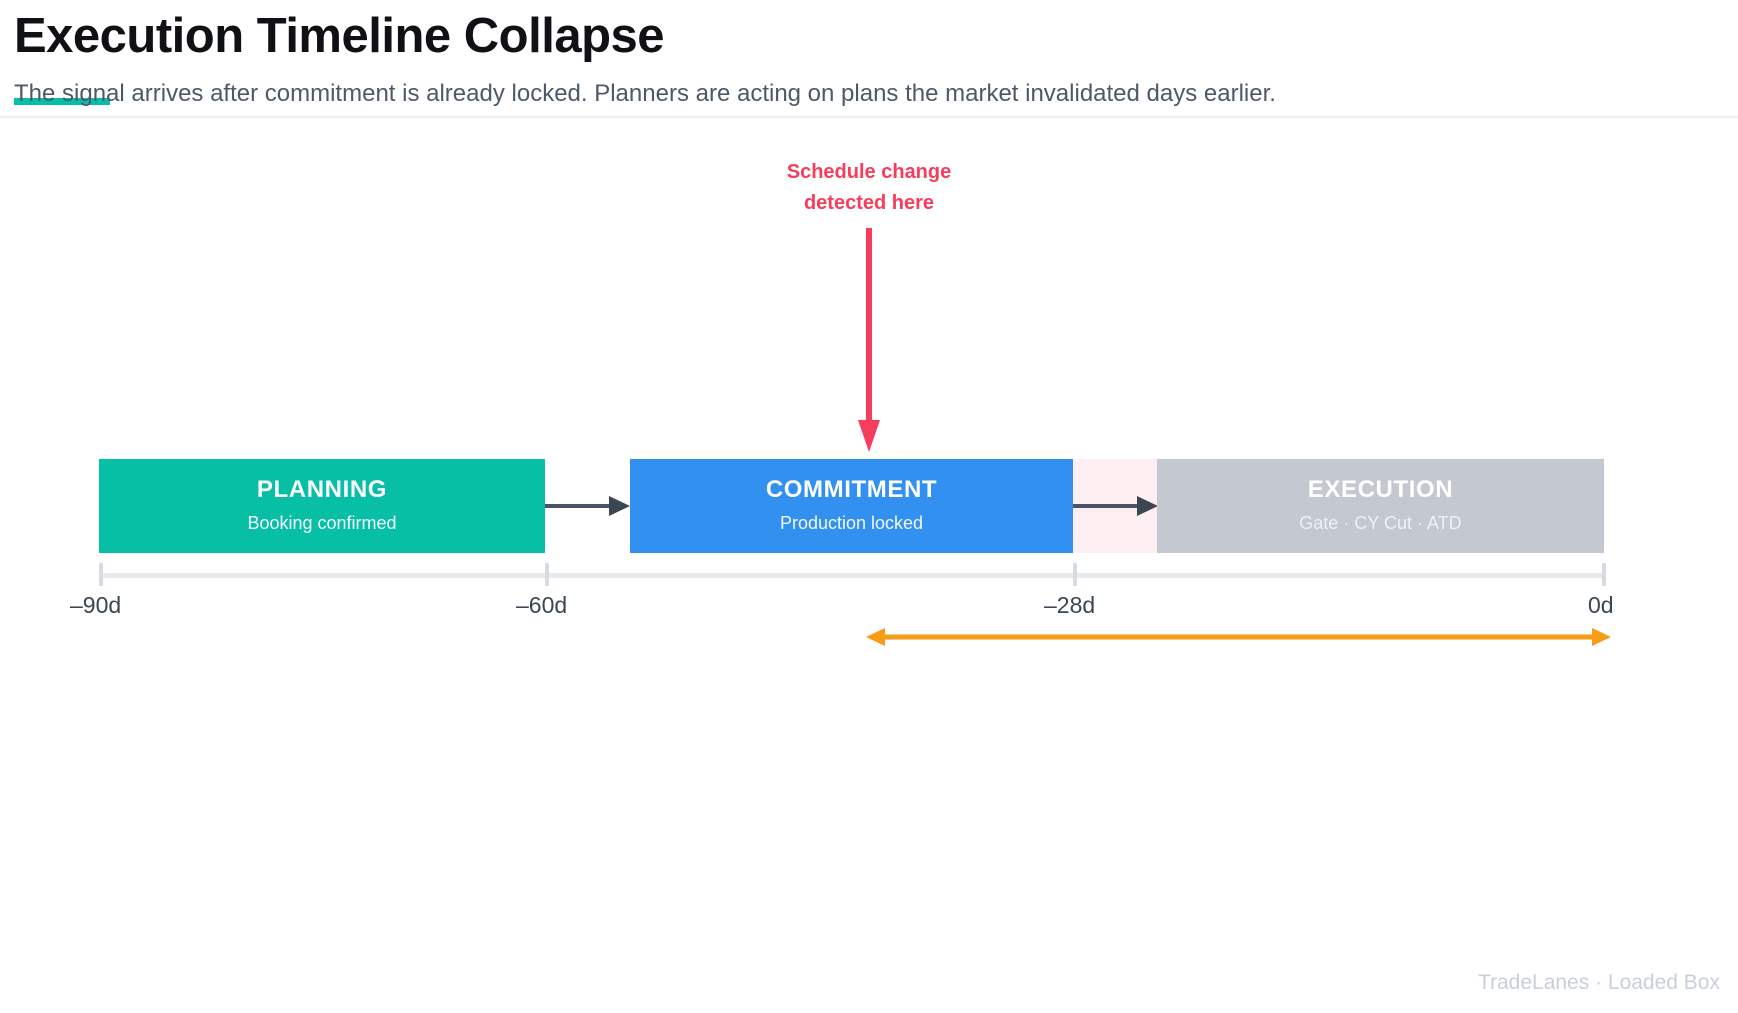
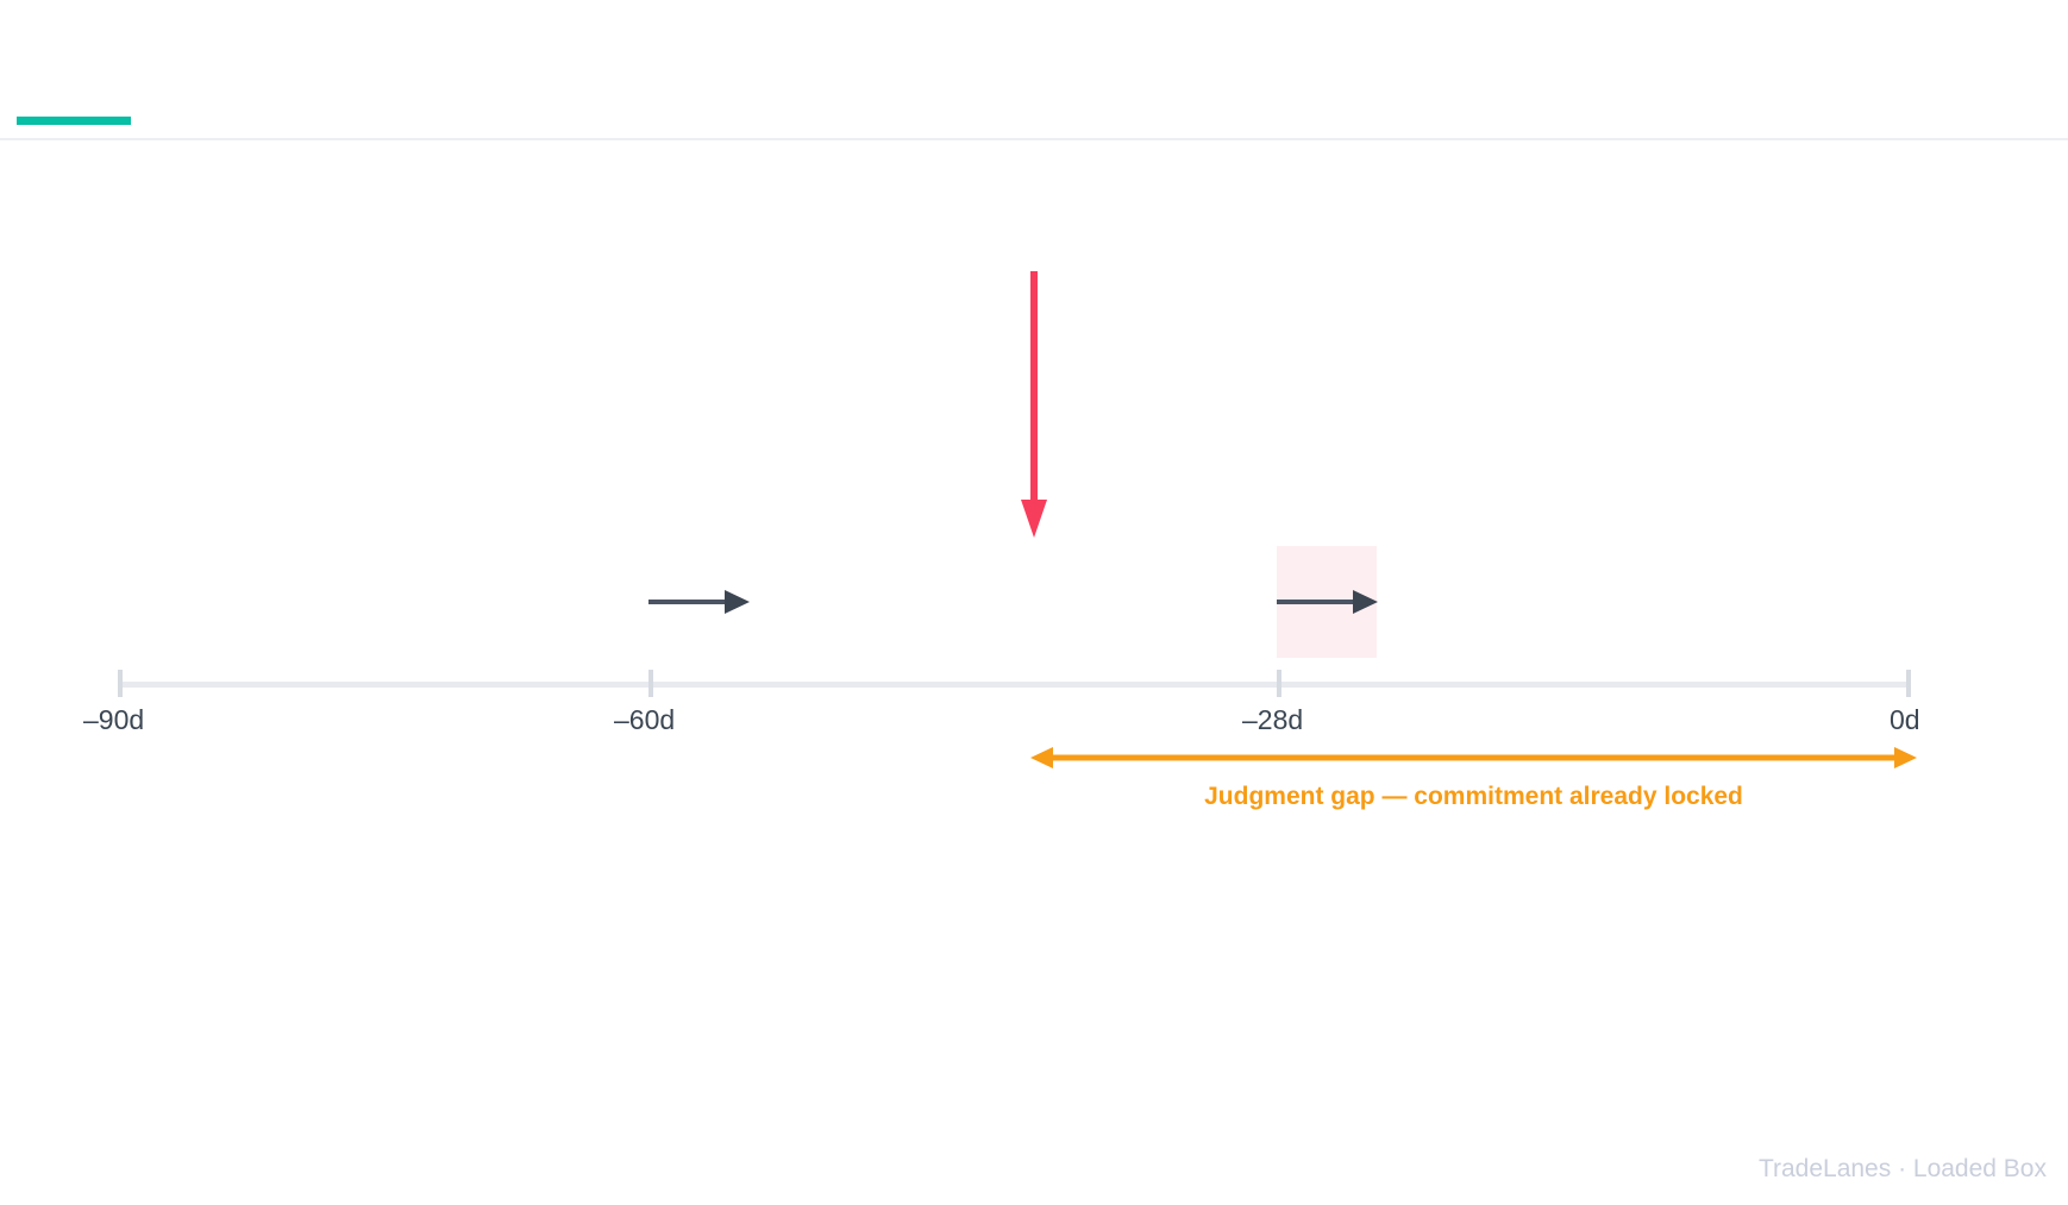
- Execution Timeline Collapse
- The signal arrives after commitment is already locked. Planners are acting on plans the market invalidated days earlier.
- Schedule change
- detected here
- PLANNING
- Booking confirmed
- COMMITMENT
- Production locked
- EXECUTION
- Gate · CY Cut · ATD
  ‒90d
  ‒60d
  ‒28d
  0d
+ Judgment gap — commitment already locked
  TradeLanes · Loaded Box
